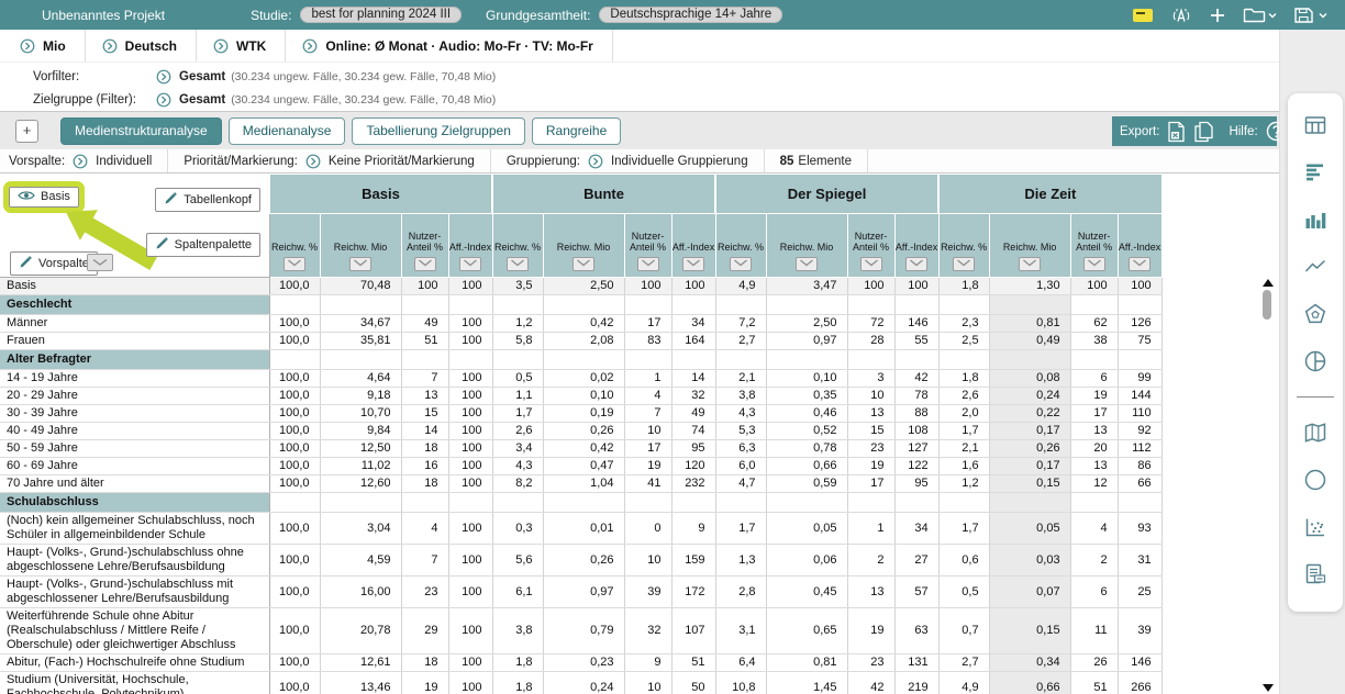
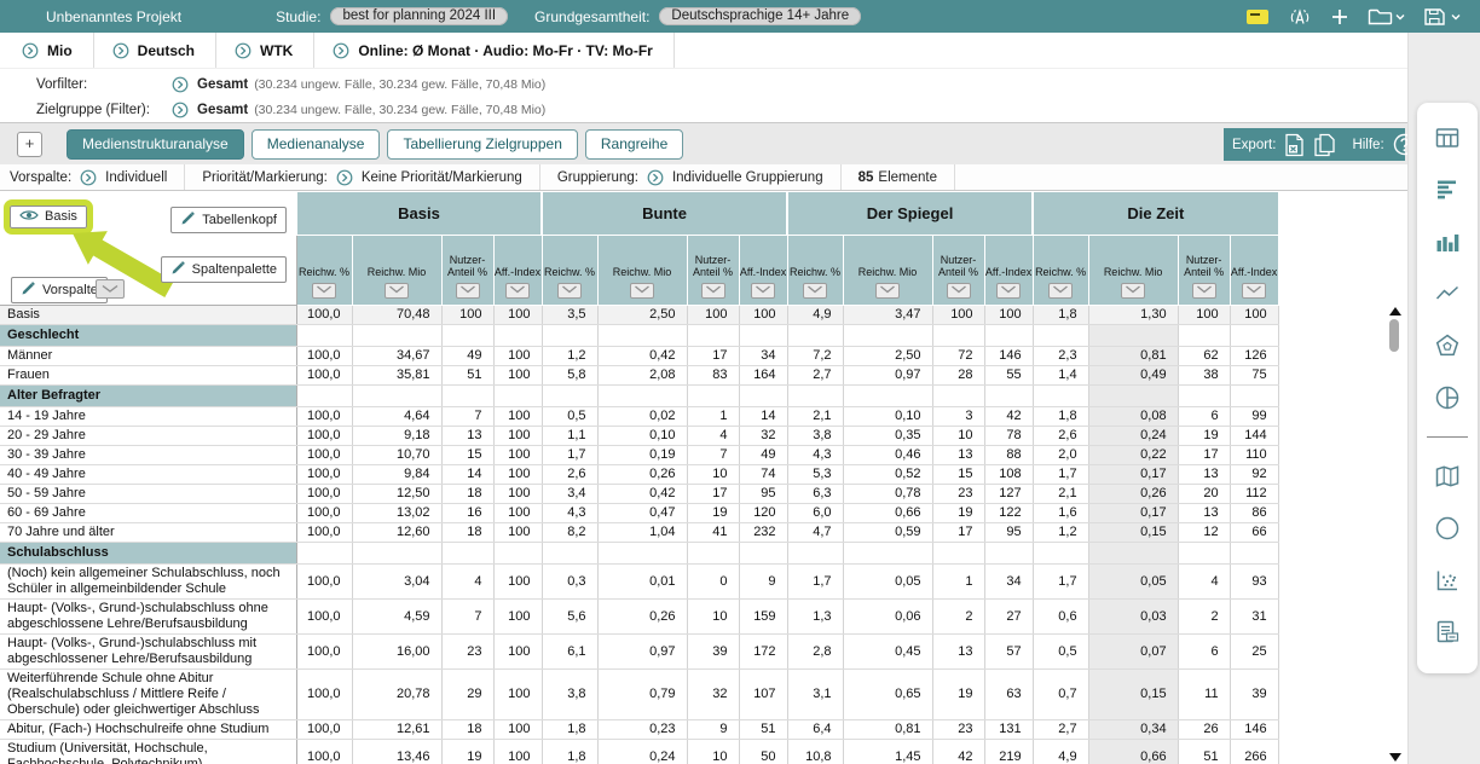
  Unbenanntes Projekt
  Studie:
  best for planning 2024 III
  Grundgesamtheit:
  Deutschsprachige 14+ Jahre
  Mio
  Deutsch
  WTK
  Online: Ø Monat · Audio: Mo-Fr · TV: Mo-Fr
  Vorfilter:
  Gesamt
  (30.234 ungew. Fälle, 30.234 gew. Fälle, 70,48 Mio)
  Zielgruppe (Filter):
  Gesamt
  (30.234 ungew. Fälle, 30.234 gew. Fälle, 70,48 Mio)
  +
  Medienstrukturanalyse
  Medienanalyse
  Tabellierung Zielgruppen
  Rangreihe
  Export:
  Hilfe:
  Vorspalte:
  Individuell
  Priorität/Markierung:
  Keine Priorität/Markierung
  Gruppierung:
  Individuelle Gruppierung
  85
  Elemente
  Basis Tabellenkopf Spaltenpalette Vorspalte	Basis	Bunte	Der Spiegel	Die Zeit
  Reichw. %	Reichw. Mio	Nutzer-Anteil %	Aff.-Index	Reichw. %	Reichw. Mio	Nutzer-Anteil %	Aff.-Index	Reichw. %	Reichw. Mio	Nutzer-Anteil %	Aff.-Index	Reichw. %	Reichw. Mio	Nutzer-Anteil %	Aff.-Index
  Basis	100,0	70,48	100	100	3,5	2,50	100	100	4,9	3,47	100	100	1,8	1,30	100	100
  Geschlecht
  Männer	100,0	34,67	49	100	1,2	0,42	17	34	7,2	2,50	72	146	2,3	0,81	62	126
- Frauen	100,0	35,81	51	100	5,8	2,08	83	164	2,7	0,97	28	55	2,5	0,49	38	75
+ Frauen	100,0	35,81	51	100	5,8	2,08	83	164	2,7	0,97	28	55	1,4	0,49	38	75
  Alter Befragter
  14 - 19 Jahre	100,0	4,64	7	100	0,5	0,02	1	14	2,1	0,10	3	42	1,8	0,08	6	99
  20 - 29 Jahre	100,0	9,18	13	100	1,1	0,10	4	32	3,8	0,35	10	78	2,6	0,24	19	144
  30 - 39 Jahre	100,0	10,70	15	100	1,7	0,19	7	49	4,3	0,46	13	88	2,0	0,22	17	110
  40 - 49 Jahre	100,0	9,84	14	100	2,6	0,26	10	74	5,3	0,52	15	108	1,7	0,17	13	92
  50 - 59 Jahre	100,0	12,50	18	100	3,4	0,42	17	95	6,3	0,78	23	127	2,1	0,26	20	112
- 60 - 69 Jahre	100,0	11,02	16	100	4,3	0,47	19	120	6,0	0,66	19	122	1,6	0,17	13	86
+ 60 - 69 Jahre	100,0	13,02	16	100	4,3	0,47	19	120	6,0	0,66	19	122	1,6	0,17	13	86
  70 Jahre und älter	100,0	12,60	18	100	8,2	1,04	41	232	4,7	0,59	17	95	1,2	0,15	12	66
  Schulabschluss
  (Noch) kein allgemeiner Schulabschluss, noch Schüler in allgemeinbildender Schule	100,0	3,04	4	100	0,3	0,01	0	9	1,7	0,05	1	34	1,7	0,05	4	93
  Haupt- (Volks-, Grund-)schulabschluss ohne abgeschlossene Lehre/Berufsausbildung	100,0	4,59	7	100	5,6	0,26	10	159	1,3	0,06	2	27	0,6	0,03	2	31
  Haupt- (Volks-, Grund-)schulabschluss mit abgeschlossener Lehre/Berufsausbildung	100,0	16,00	23	100	6,1	0,97	39	172	2,8	0,45	13	57	0,5	0,07	6	25
  Weiterführende Schule ohne Abitur (Realschulabschluss / Mittlere Reife / Oberschule) oder gleichwertiger Abschluss	100,0	20,78	29	100	3,8	0,79	32	107	3,1	0,65	19	63	0,7	0,15	11	39
  Abitur, (Fach-) Hochschulreife ohne Studium	100,0	12,61	18	100	1,8	0,23	9	51	6,4	0,81	23	131	2,7	0,34	26	146
  Studium (Universität, Hochschule,	100,0	13,46	19	100	1,8	0,24	10	50	10,8	1,45	42	219	4,9	0,66	51	266
